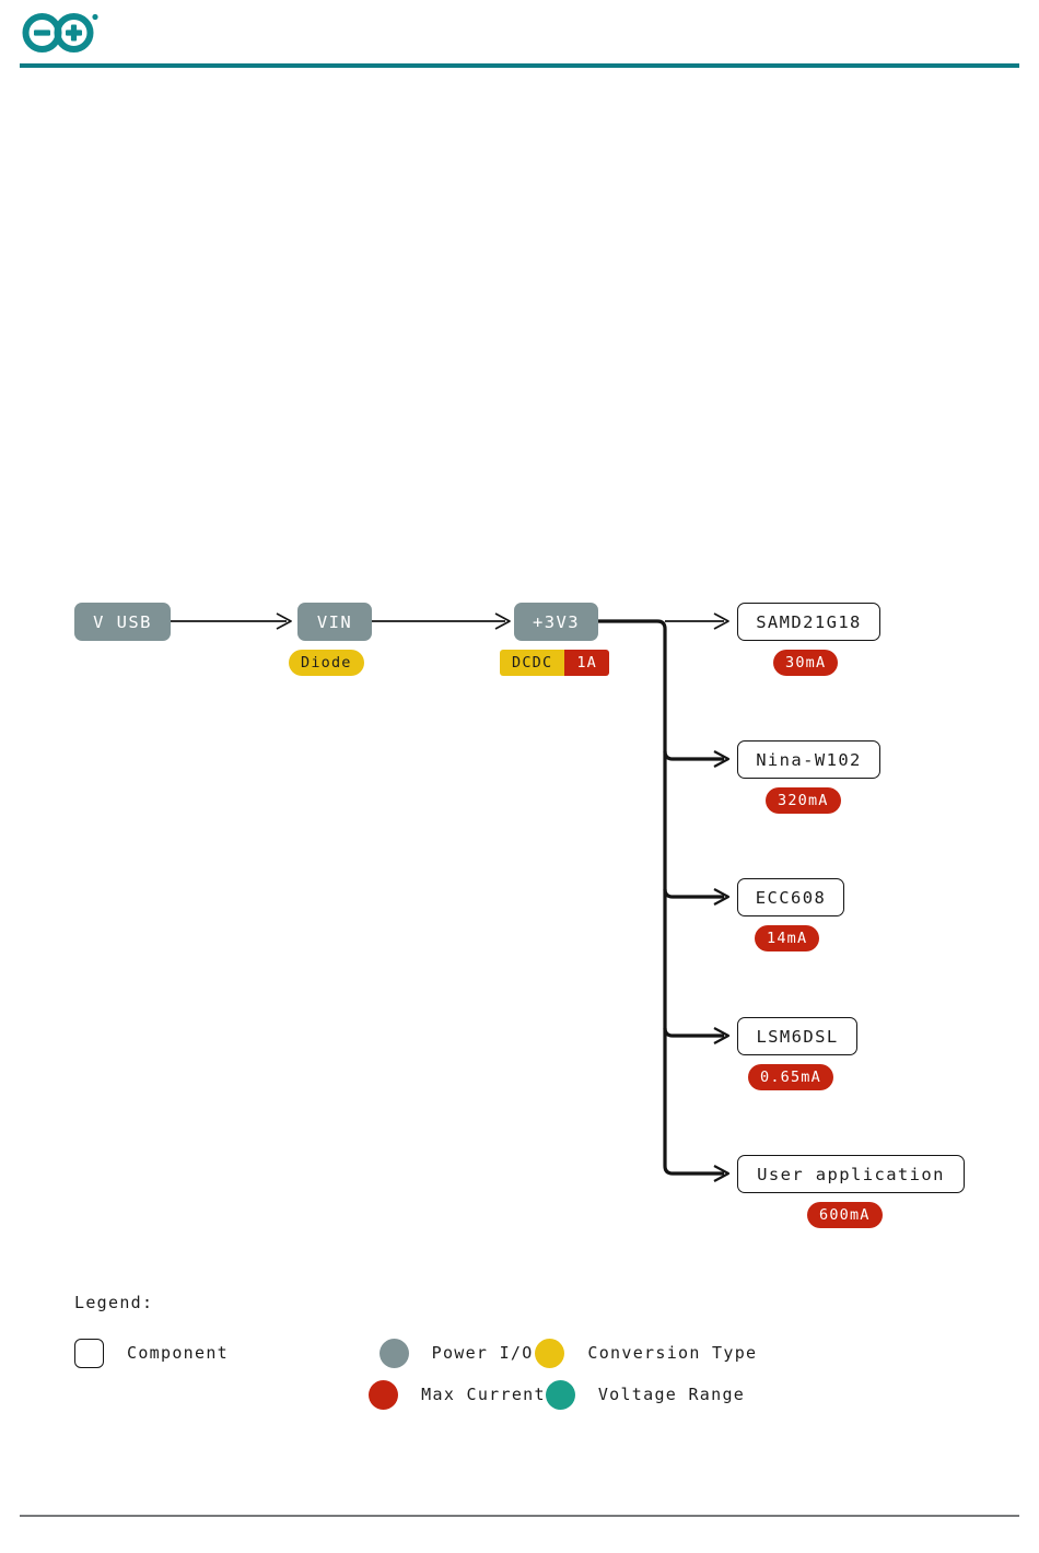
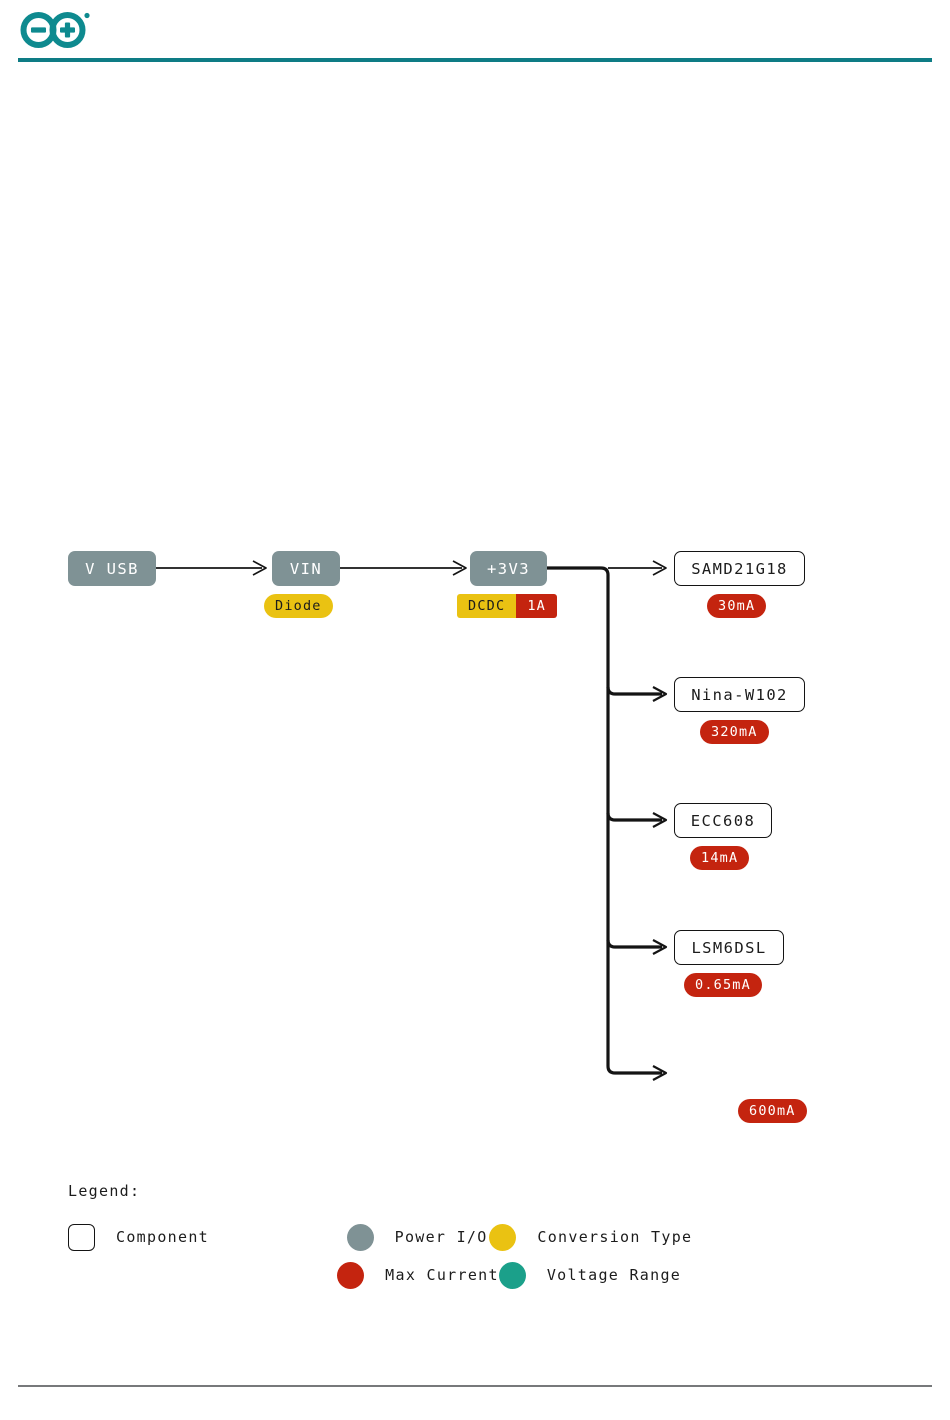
  V USB
  VIN
  Diode
  +3V3
  DCDC
  1A
  SAMD21G18
  30mA
  Nina-W102
  320mA
  ECC608
  14mA
  LSM6DSL
  0.65mA
- User application
  600mA
  Legend:
  Component
  Power I/O
  Conversion Type
  Max Current
  Voltage Range
